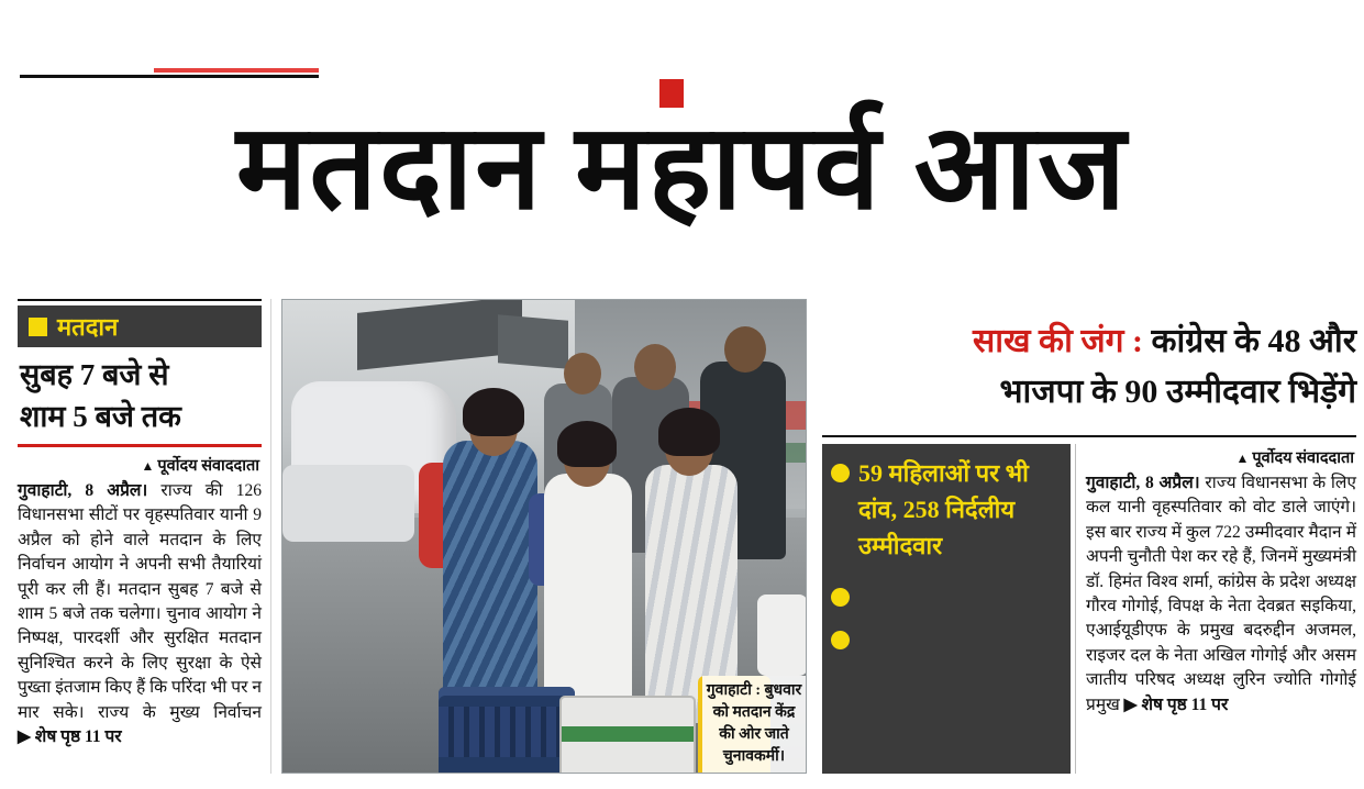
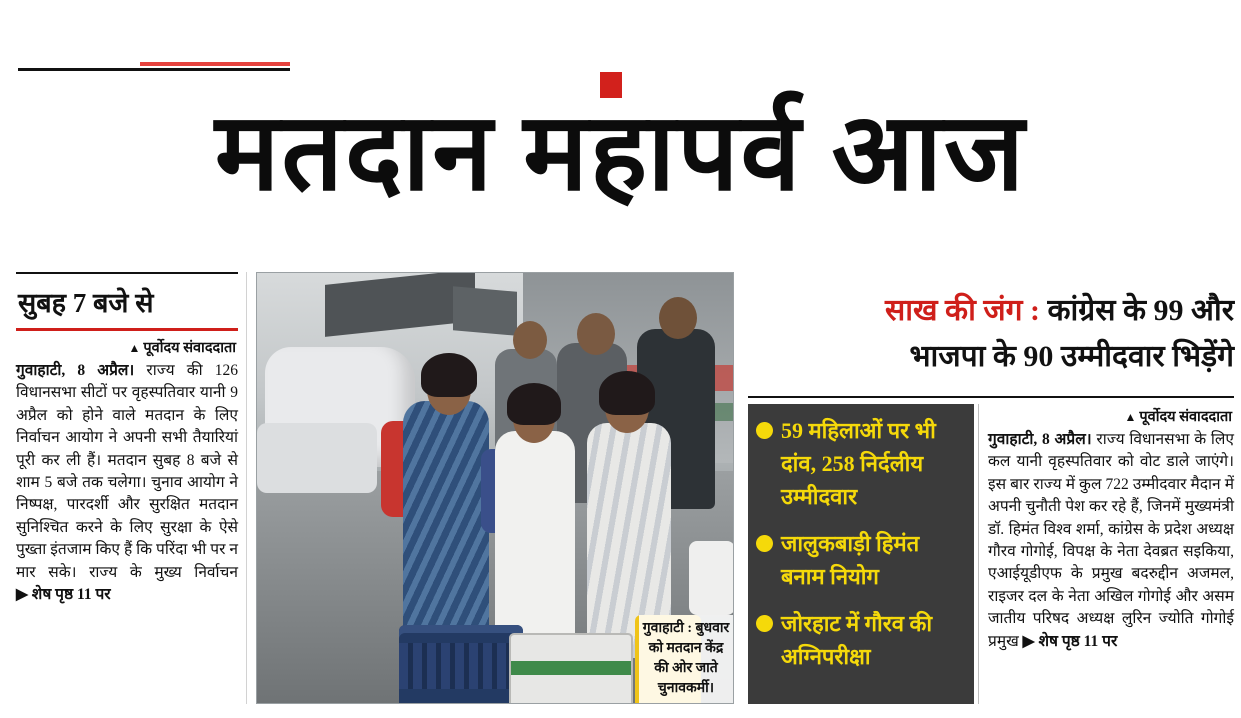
  मतदान महापर्व आज
- मतदान
  सुबह 7 बजे से
- शाम 5 बजे तक
  ▲ पूर्वोदय संवाददाता
- गुवाहाटी, 8 अप्रैल। राज्य की 126 विधानसभा सीटों पर वृहस्पतिवार यानी 9 अप्रैल को होने वाले मतदान के लिए निर्वाचन आयोग ने अपनी सभी तैयारियां पूरी कर ली हैं। मतदान सुबह 7 बजे से शाम 5 बजे तक चलेगा। चुनाव आयोग ने निष्पक्ष, पारदर्शी और सुरक्षित मतदान सुनिश्चित करने के लिए सुरक्षा के ऐसे पुख्ता इंतजाम किए हैं कि परिंदा भी पर न मार सके। राज्य के मुख्य निर्वाचन ▶ शेष पृष्ठ 11 पर
+ गुवाहाटी, 8 अप्रैल। राज्य की 126 विधानसभा सीटों पर वृहस्पतिवार यानी 9 अप्रैल को होने वाले मतदान के लिए निर्वाचन आयोग ने अपनी सभी तैयारियां पूरी कर ली हैं। मतदान सुबह 8 बजे से शाम 5 बजे तक चलेगा। चुनाव आयोग ने निष्पक्ष, पारदर्शी और सुरक्षित मतदान सुनिश्चित करने के लिए सुरक्षा के ऐसे पुख्ता इंतजाम किए हैं कि परिंदा भी पर न मार सके। राज्य के मुख्य निर्वाचन ▶ शेष पृष्ठ 11 पर
  गुवाहाटी : बुधवार को मतदान केंद्र की ओर जाते चुनावकर्मी।
- साख की जंग : कांग्रेस के 48 और
+ साख की जंग : कांग्रेस के 99 और
  भाजपा के 90 उम्मीदवार भिड़ेंगे
  59 महिलाओं पर भी दांव, 258 निर्दलीय उम्मीदवार
+ जालुकबाड़ी हिमंत बनाम नियोग
+ जोरहाट में गौरव की अग्निपरीक्षा
  ▲ पूर्वोदय संवाददाता
  गुवाहाटी, 8 अप्रैल। राज्य विधानसभा के लिए कल यानी वृहस्पतिवार को वोट डाले जाएंगे। इस बार राज्य में कुल 722 उम्मीदवार मैदान में अपनी चुनौती पेश कर रहे हैं, जिनमें मुख्यमंत्री डॉ. हिमंत विश्व शर्मा, कांग्रेस के प्रदेश अध्यक्ष गौरव गोगोई, विपक्ष के नेता देवब्रत सइकिया, एआईयूडीएफ के प्रमुख बदरुद्दीन अजमल, राइजर दल के नेता अखिल गोगोई और असम जातीय परिषद अध्यक्ष लुरिन ज्योति गोगोई प्रमुख ▶ शेष पृष्ठ 11 पर
